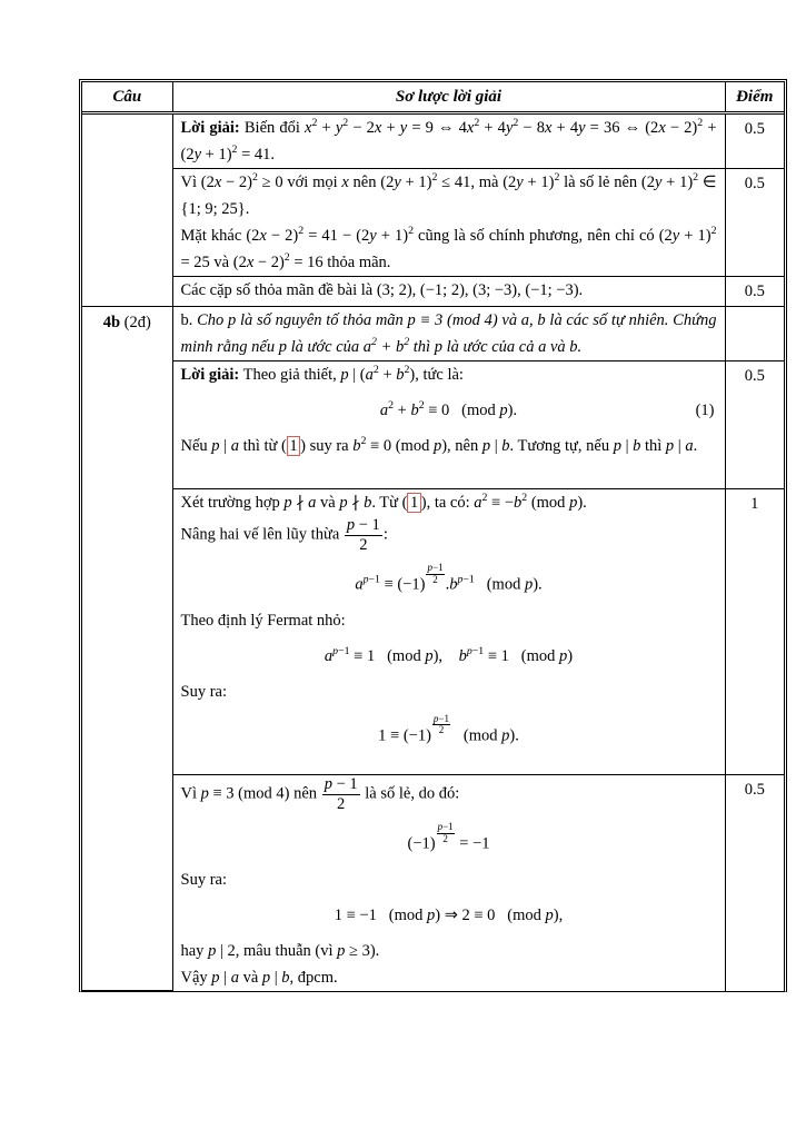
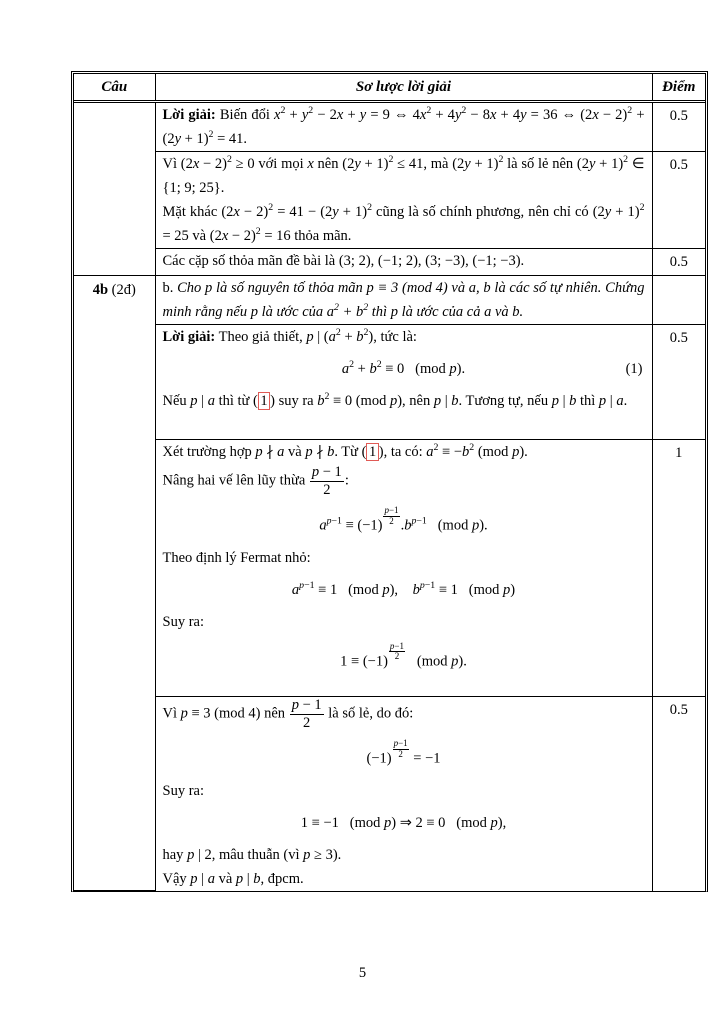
  Câu	Sơ lược lời giải	Điểm
  	Lời giải: Biến đổi x2 + y2 − 2x + y = 9 ⇔ 4x2 + 4y2 − 8x + 4y = 36 ⇔ (2x − 2)2 + (2y + 1)2 = 41.	0.5
  Vì (2x − 2)2 ≥ 0 với mọi x nên (2y + 1)2 ≤ 41, mà (2y + 1)2 là số lẻ nên (2y + 1)2 ∈ {1; 9; 25}.Mặt khác (2x − 2)2 = 41 − (2y + 1)2 cũng là số chính phương, nên chỉ có (2y + 1)2 = 25 và (2x − 2)2 = 16 thỏa mãn.	0.5
  Các cặp số thỏa mãn đề bài là (3; 2), (−1; 2), (3; −3), (−1; −3).	0.5
  4b (2đ)	b. Cho p là số nguyên tố thỏa mãn p ≡ 3 (mod 4) và a, b là các số tự nhiên. Chứng minh rằng nếu p là ước của a2 + b2 thì p là ước của cả a và b.
  Lời giải: Theo giả thiết, p | (a2 + b2), tức là:a2 + b2 ≡ 0 (mod p). (1)Nếu p | a thì từ ( 1 ) suy ra b2 ≡ 0 (mod p), nên p | b. Tương tự, nếu p | b thì p | a.	0.5
  Xét trường hợp p ∤ a và p ∤ b. Từ ( 1 ), ta có: a2 ≡ −b2 (mod p).Nâng hai vế lên lũy thừa p − 12:ap−1 ≡ (−1)p−12 .bp−1 (mod p).Theo định lý Fermat nhỏ:ap−1 ≡ 1 (mod p), bp−1 ≡ 1 (mod p)Suy ra:1 ≡ (−1)p−12 (mod p).	1
  Vì p ≡ 3 (mod 4) nên p − 12 là số lẻ, do đó:(−1)p−12 = −1Suy ra:1 ≡ −1 (mod p) ⇒ 2 ≡ 0 (mod p),hay p | 2, mâu thuẫn (vì p ≥ 3).Vậy p | a và p | b, đpcm.	0.5
+ 5
